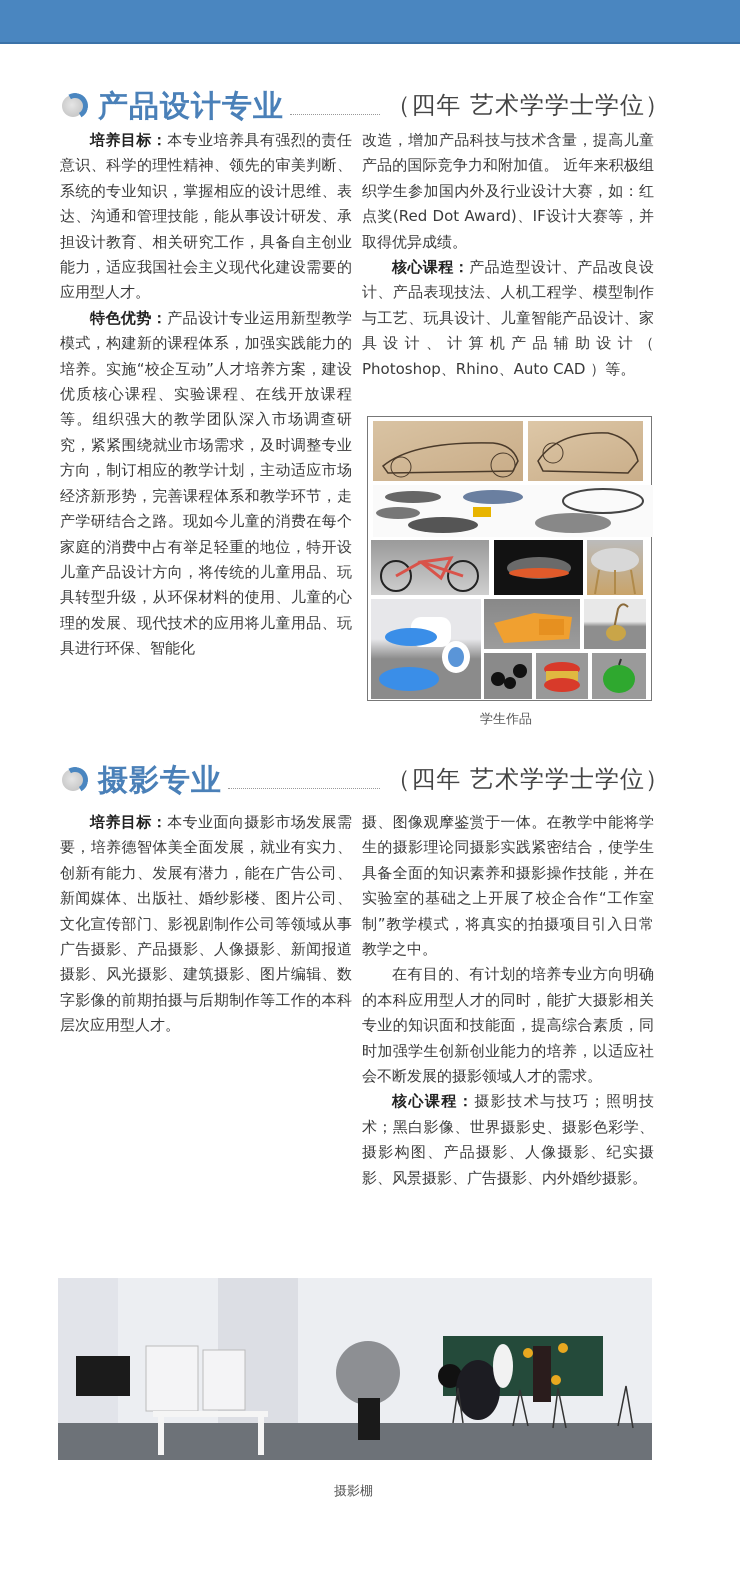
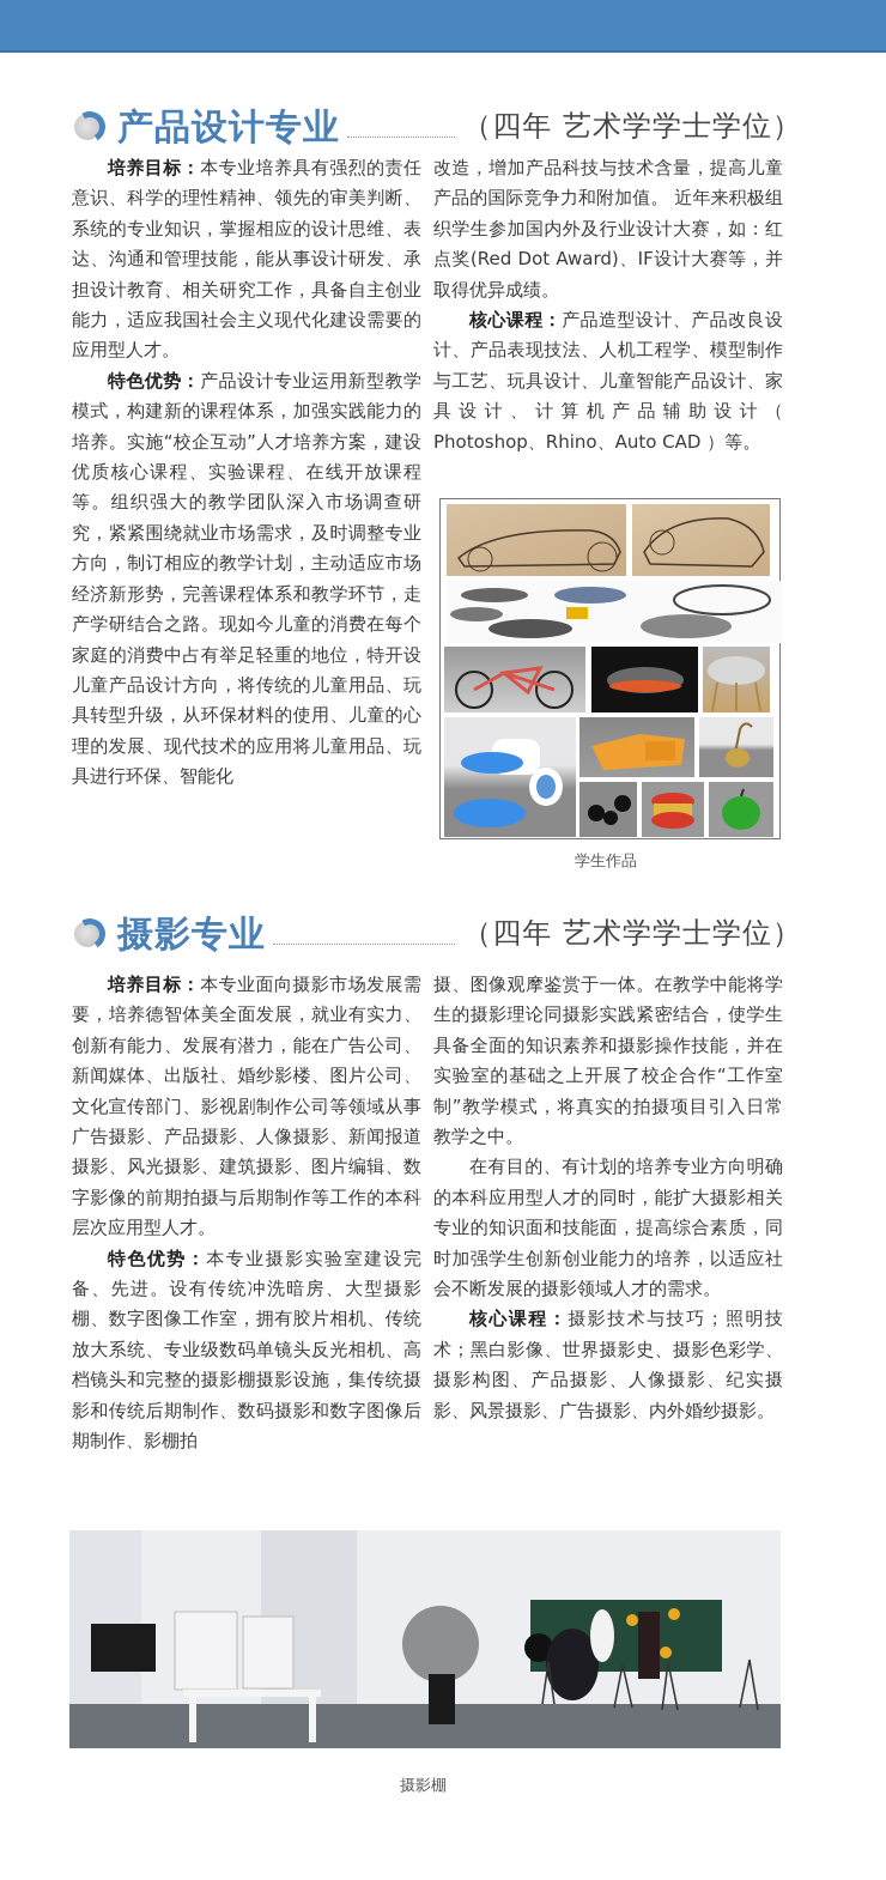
  产品设计专业
  （四年 艺术学学士学位）
  培养目标：本专业培养具有强烈的责任意识、科学的理性精神、领先的审美判断、系统的专业知识，掌握相应的设计思维、表达、沟通和管理技能，能从事设计研发、承担设计教育、相关研究工作，具备自主创业能力，适应我国社会主义现代化建设需要的应用型人才。
  特色优势：产品设计专业运用新型教学模式，构建新的课程体系，加强实践能力的培养。实施“校企互动”人才培养方案，建设优质核心课程、实验课程、在线开放课程等。组织强大的教学团队深入市场调查研究，紧紧围绕就业市场需求，及时调整专业方向，制订相应的教学计划，主动适应市场经济新形势，完善课程体系和教学环节，走产学研结合之路。现如今儿童的消费在每个家庭的消费中占有举足轻重的地位，特开设儿童产品设计方向，将传统的儿童用品、玩具转型升级，从环保材料的使用、儿童的心理的发展、现代技术的应用将儿童用品、玩具进行环保、智能化
  改造，增加产品科技与技术含量，提高儿童产品的国际竞争力和附加值。 近年来积极组织学生参加国内外及行业设计大赛，如：红点奖(Red Dot Award)、IF设计大赛等，并取得优异成绩。
  核心课程：产品造型设计、产品改良设计、产品表现技法、人机工程学、模型制作与工艺、玩具设计、儿童智能产品设计、家具设计、计算机产品辅助设计（ Photoshop、Rhino、Auto CAD ）等。
  学生作品
  摄影专业
  （四年 艺术学学士学位）
  培养目标：本专业面向摄影市场发展需要，培养德智体美全面发展，就业有实力、创新有能力、发展有潜力，能在广告公司、新闻媒体、出版社、婚纱影楼、图片公司、文化宣传部门、影视剧制作公司等领域从事广告摄影、产品摄影、人像摄影、新闻报道摄影、风光摄影、建筑摄影、图片编辑、数字影像的前期拍摄与后期制作等工作的本科层次应用型人才。
+ 特色优势：本专业摄影实验室建设完备、先进。设有传统冲洗暗房、大型摄影棚、数字图像工作室，拥有胶片相机、传统放大系统、专业级数码单镜头反光相机、高档镜头和完整的摄影棚摄影设施，集传统摄影和传统后期制作、数码摄影和数字图像后期制作、影棚拍
  摄、图像观摩鉴赏于一体。在教学中能将学生的摄影理论同摄影实践紧密结合，使学生具备全面的知识素养和摄影操作技能，并在实验室的基础之上开展了校企合作“工作室制”教学模式，将真实的拍摄项目引入日常教学之中。
  在有目的、有计划的培养专业方向明确的本科应用型人才的同时，能扩大摄影相关专业的知识面和技能面，提高综合素质，同时加强学生创新创业能力的培养，以适应社会不断发展的摄影领域人才的需求。
  核心课程：摄影技术与技巧；照明技术；黑白影像、世界摄影史、摄影色彩学、摄影构图、产品摄影、人像摄影、纪实摄影、风景摄影、广告摄影、内外婚纱摄影。
  摄影棚
